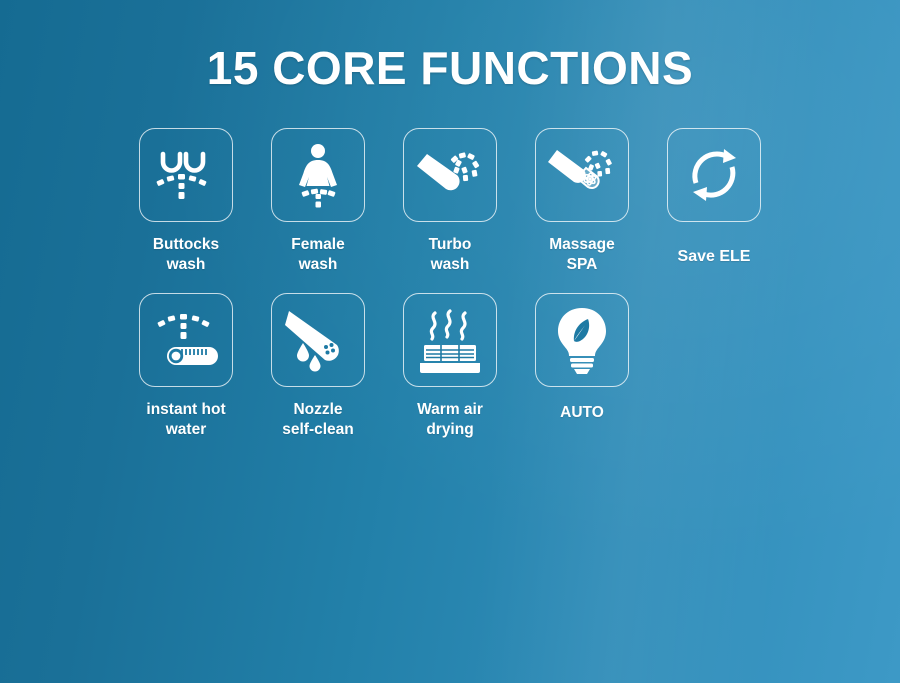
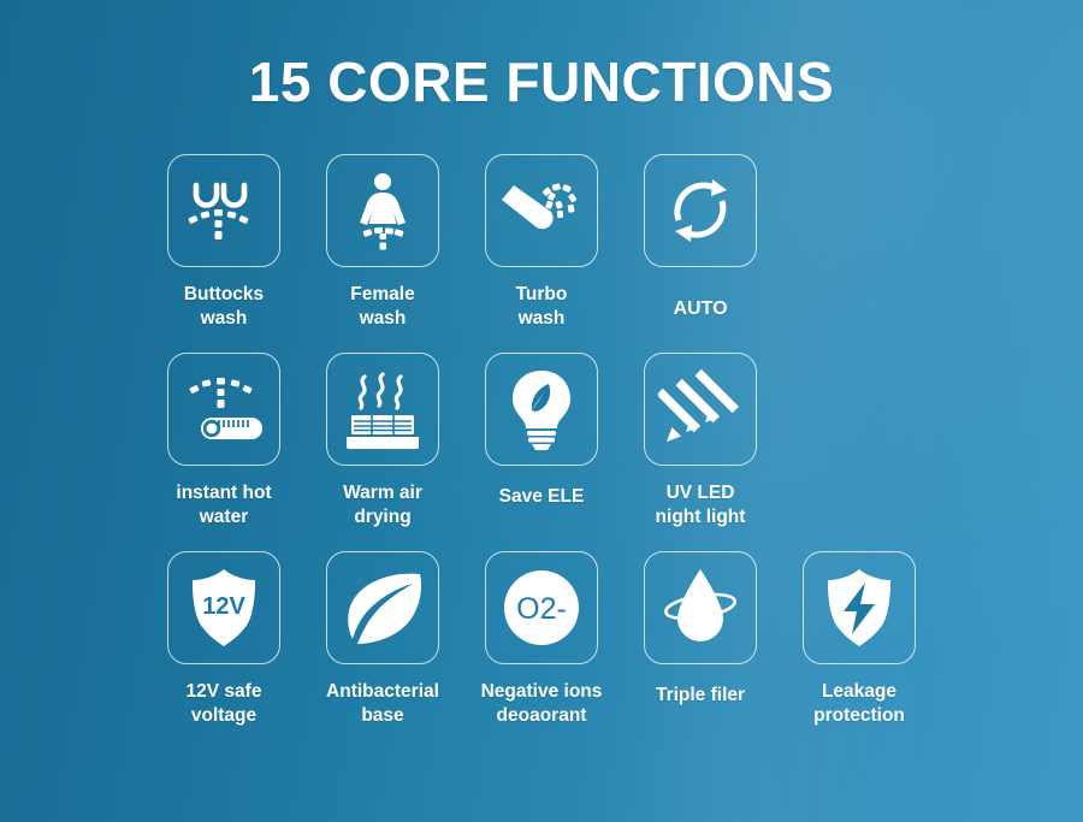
  15 CORE FUNCTIONS
  Buttocks
  wash
  Female
  wash
  Turbo
  wash
- Massage
- SPA
- Save ELE
+ AUTO
  instant hot
  water
- Nozzle
- self-clean
  Warm air
  drying
- AUTO
+ Save ELE
+ UV LED
+ night light
+ 12V
+ 12V safe
+ voltage
+ Antibacterial
+ base
+ O2-
+ Negative ions
+ deoaorant
+ Triple filer
+ Leakage
+ protection
